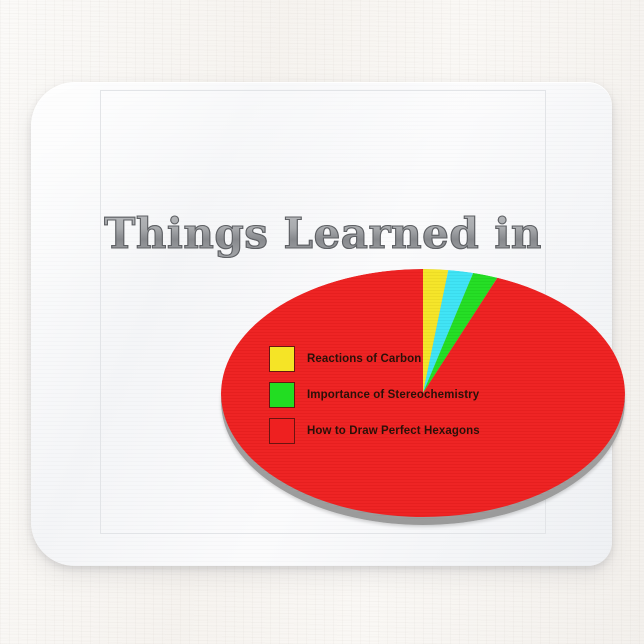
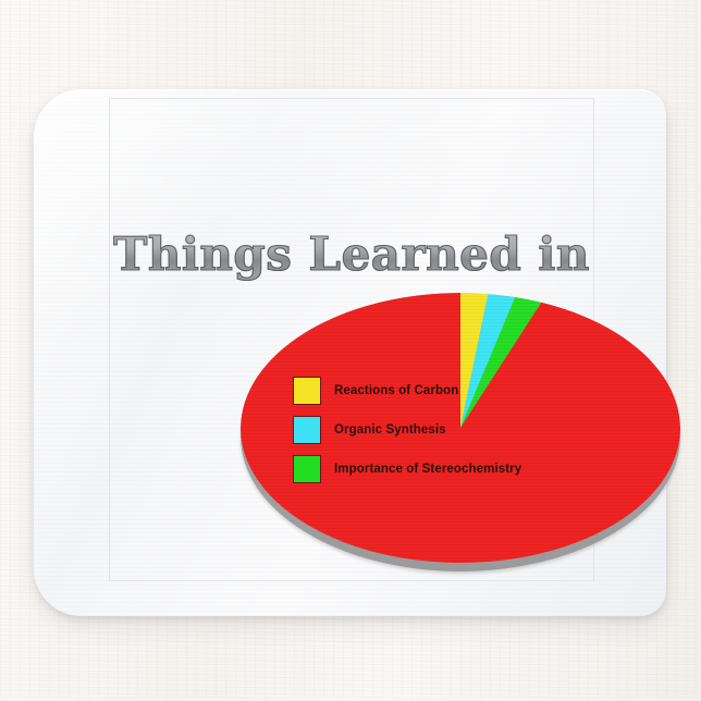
  Things Learned in
  Reactions of Carbon
+ Organic Synthesis
  Importance of Stereochemistry
- How to Draw Perfect Hexagons
